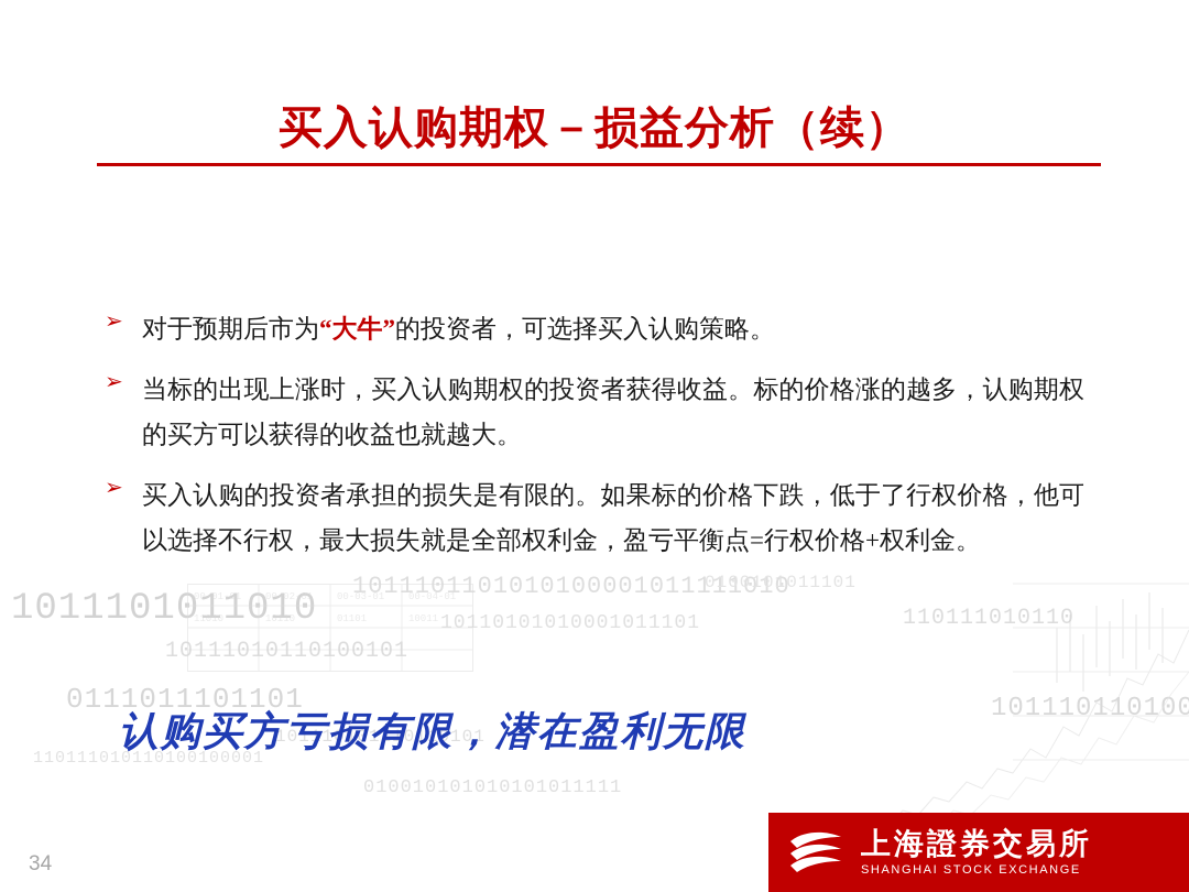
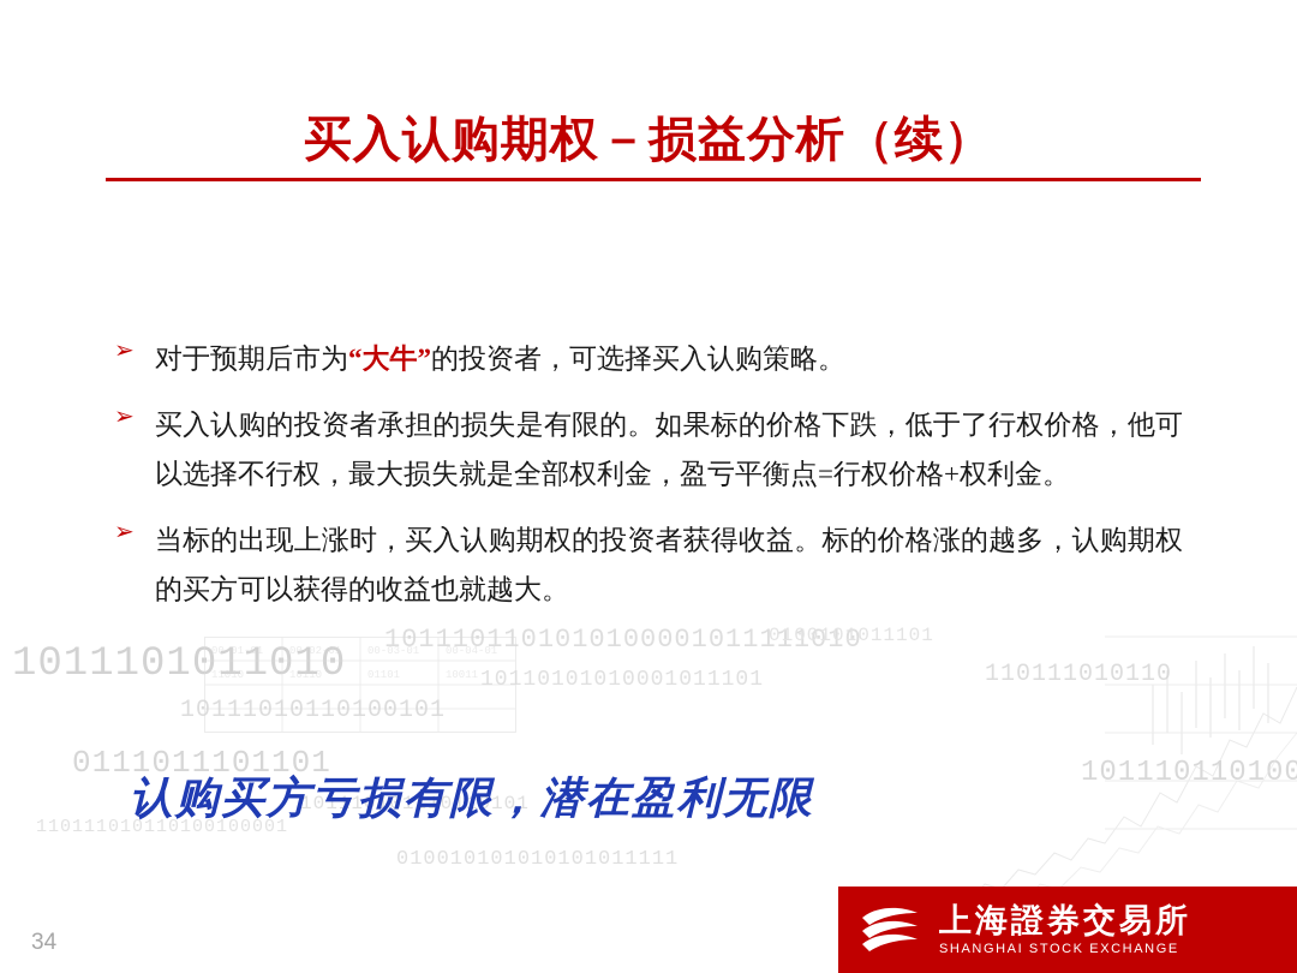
  1011101011010
  10111010110100101
  0111011101101
  1011101101010100001011111010
  10110101010001011101
  101110101110110101
  110111010110
  101110110100
  010010101010101011111
  110111010110100100001
  0100101011101
  00-01-01
  00-02-01
  00-03-01
  00-04-01
  11010
  10110
  买入认购期权－损益分析（续）
  ➢
  对于预期后市为“大牛”的投资者，可选择买入认购策略。
  ➢
- 当标的出现上涨时，买入认购期权的投资者获得收益。标的价格涨的越多，认购期权的买方可以获得的收益也就越大。
+ 买入认购的投资者承担的损失是有限的。如果标的价格下跌，低于了行权价格，他可以选择不行权，最大损失就是全部权利金，盈亏平衡点=行权价格+权利金。
  ➢
- 买入认购的投资者承担的损失是有限的。如果标的价格下跌，低于了行权价格，他可以选择不行权，最大损失就是全部权利金，盈亏平衡点=行权价格+权利金。
+ 当标的出现上涨时，买入认购期权的投资者获得收益。标的价格涨的越多，认购期权的买方可以获得的收益也就越大。
  认购买方亏损有限，潜在盈利无限
  34
  上海證券交易所
  SHANGHAI STOCK EXCHANGE
